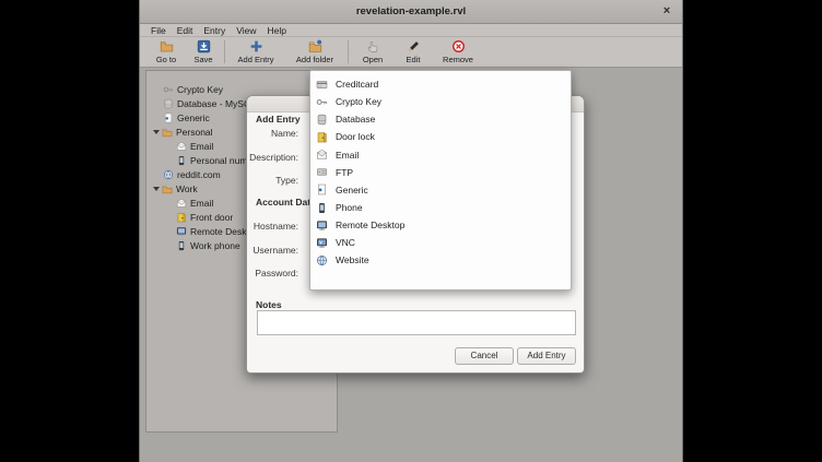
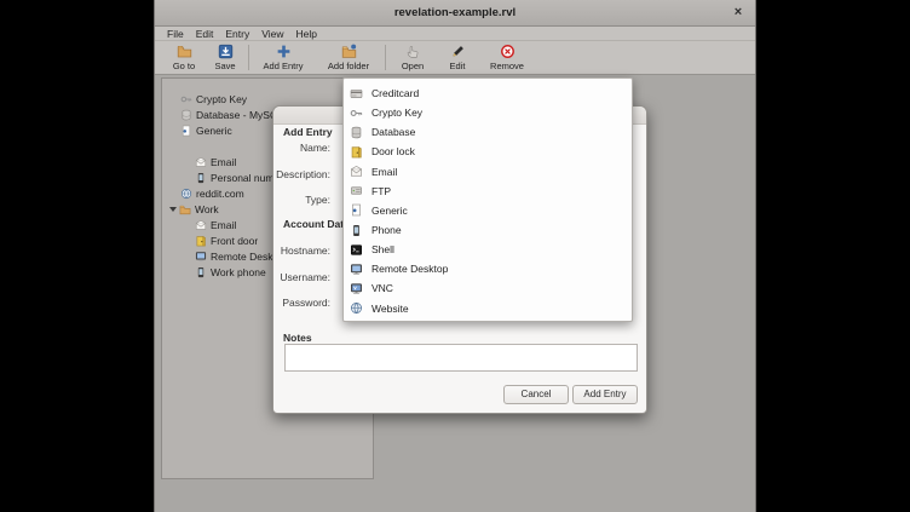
  revelation-example.rvl
  ×
  File
  Edit
  Entry
  View
  Help
  Go to
  Save
  Add Entry
  Add folder
  Open
  Edit
  Remove
  Crypto Key
  Database - MyS
  Generic
- Personal
  Email
  Personal num
  reddit.com
  Work
  Email
  Front door
  Remote Desk
  Work phone
  Add Entry
  Name:
  Description:
  Type:
  Account Da
  Hostname:
  Username:
  Password:
  Notes
  Cancel
  Add Entry
  Creditcard
  Crypto Key
  Database
  Door lock
  Email
  FTP
  Generic
  Phone
+ Shell
  Remote Desktop
  VNC
  Website
